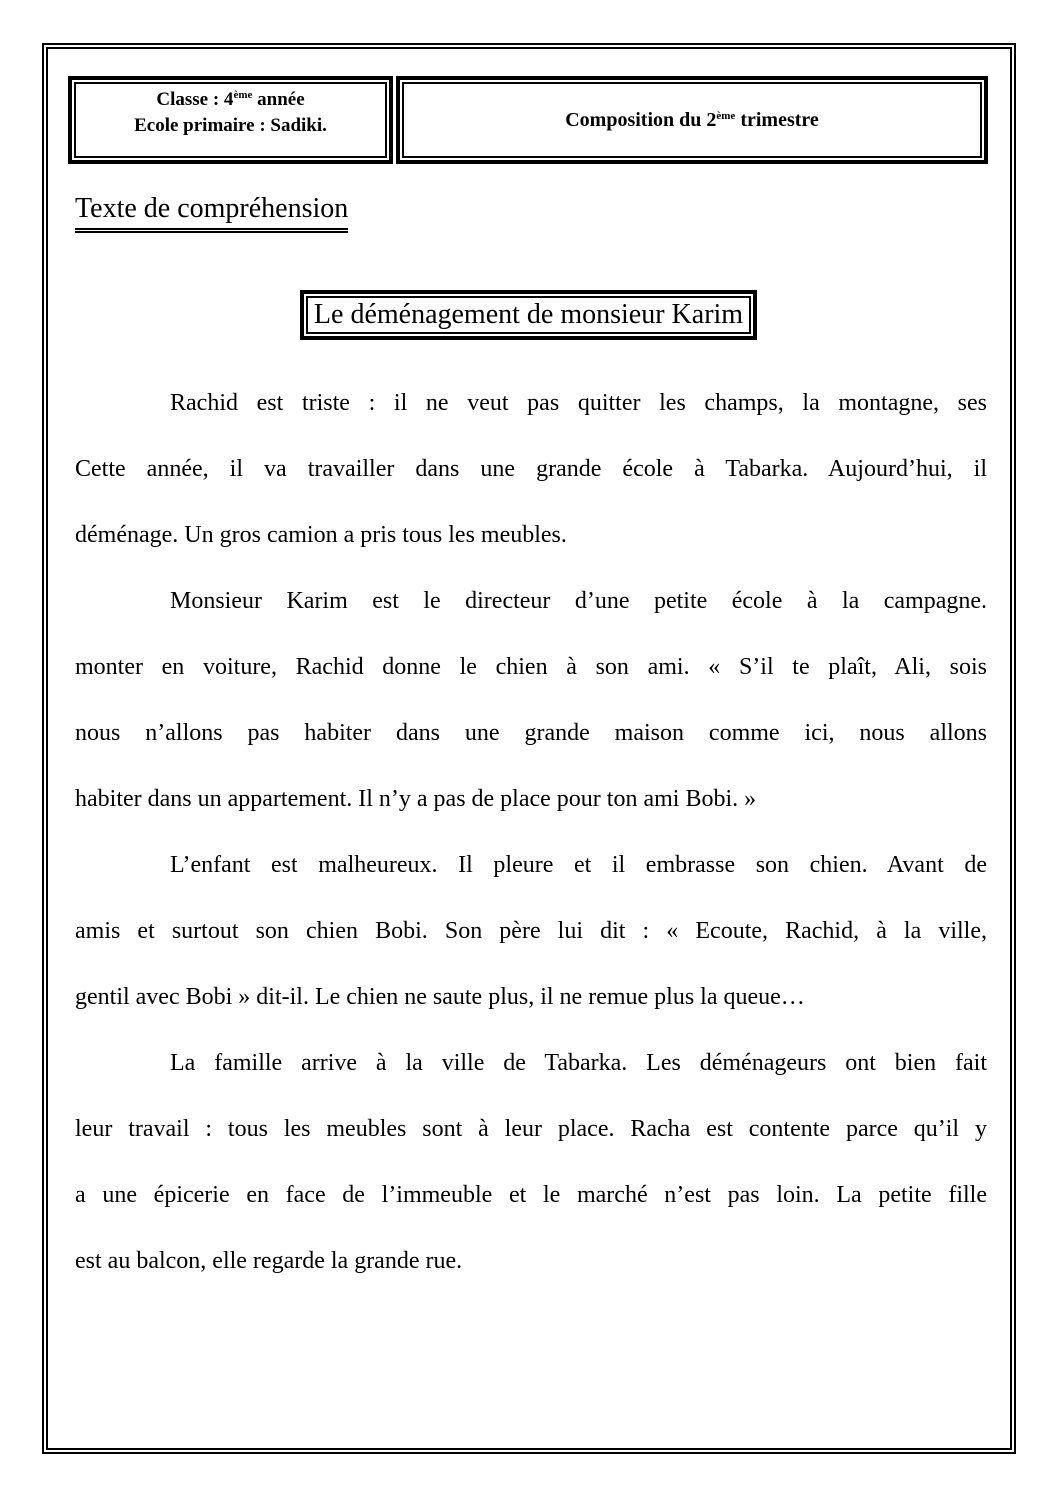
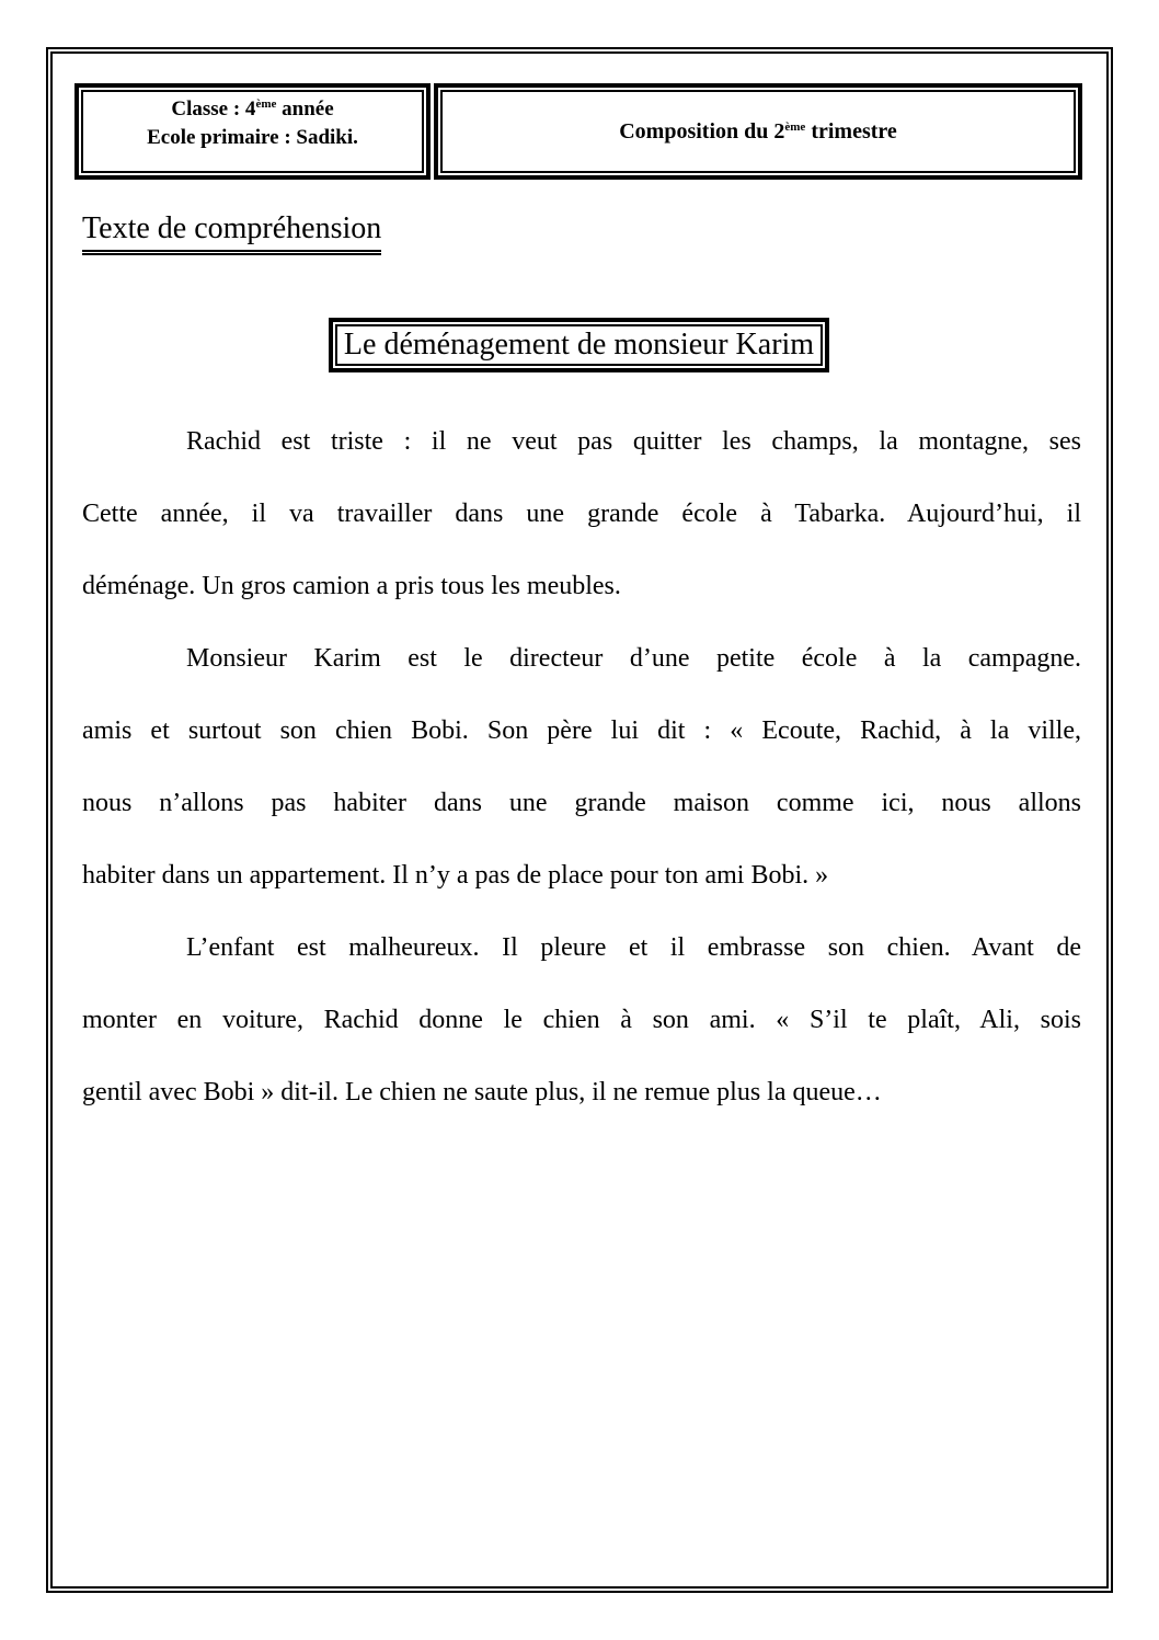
  Classe : 4ème année
  Ecole primaire : Sadiki.
  Composition du 2ème trimestre
  Texte de compréhension
  Le déménagement de monsieur Karim
  Rachid est triste : il ne veut pas quitter les champs, la montagne, ses
  Cette année, il va travailler dans une grande école à Tabarka. Aujourd’hui, il
  déménage. Un gros camion a pris tous les meubles.
  Monsieur Karim est le directeur d’une petite école à la campagne.
- monter en voiture, Rachid donne le chien à son ami. « S’il te plaît, Ali, sois
+ amis et surtout son chien Bobi. Son père lui dit : « Ecoute, Rachid, à la ville,
  nous n’allons pas habiter dans une grande maison comme ici, nous allons
  habiter dans un appartement. Il n’y a pas de place pour ton ami Bobi. »
  L’enfant est malheureux. Il pleure et il embrasse son chien. Avant de
- amis et surtout son chien Bobi. Son père lui dit : « Ecoute, Rachid, à la ville,
+ monter en voiture, Rachid donne le chien à son ami. « S’il te plaît, Ali, sois
  gentil avec Bobi » dit-il. Le chien ne saute plus, il ne remue plus la queue…
- La famille arrive à la ville de Tabarka. Les déménageurs ont bien fait
- leur travail : tous les meubles sont à leur place. Racha est contente parce qu’il y
- a une épicerie en face de l’immeuble et le marché n’est pas loin. La petite fille
- est au balcon, elle regarde la grande rue.
